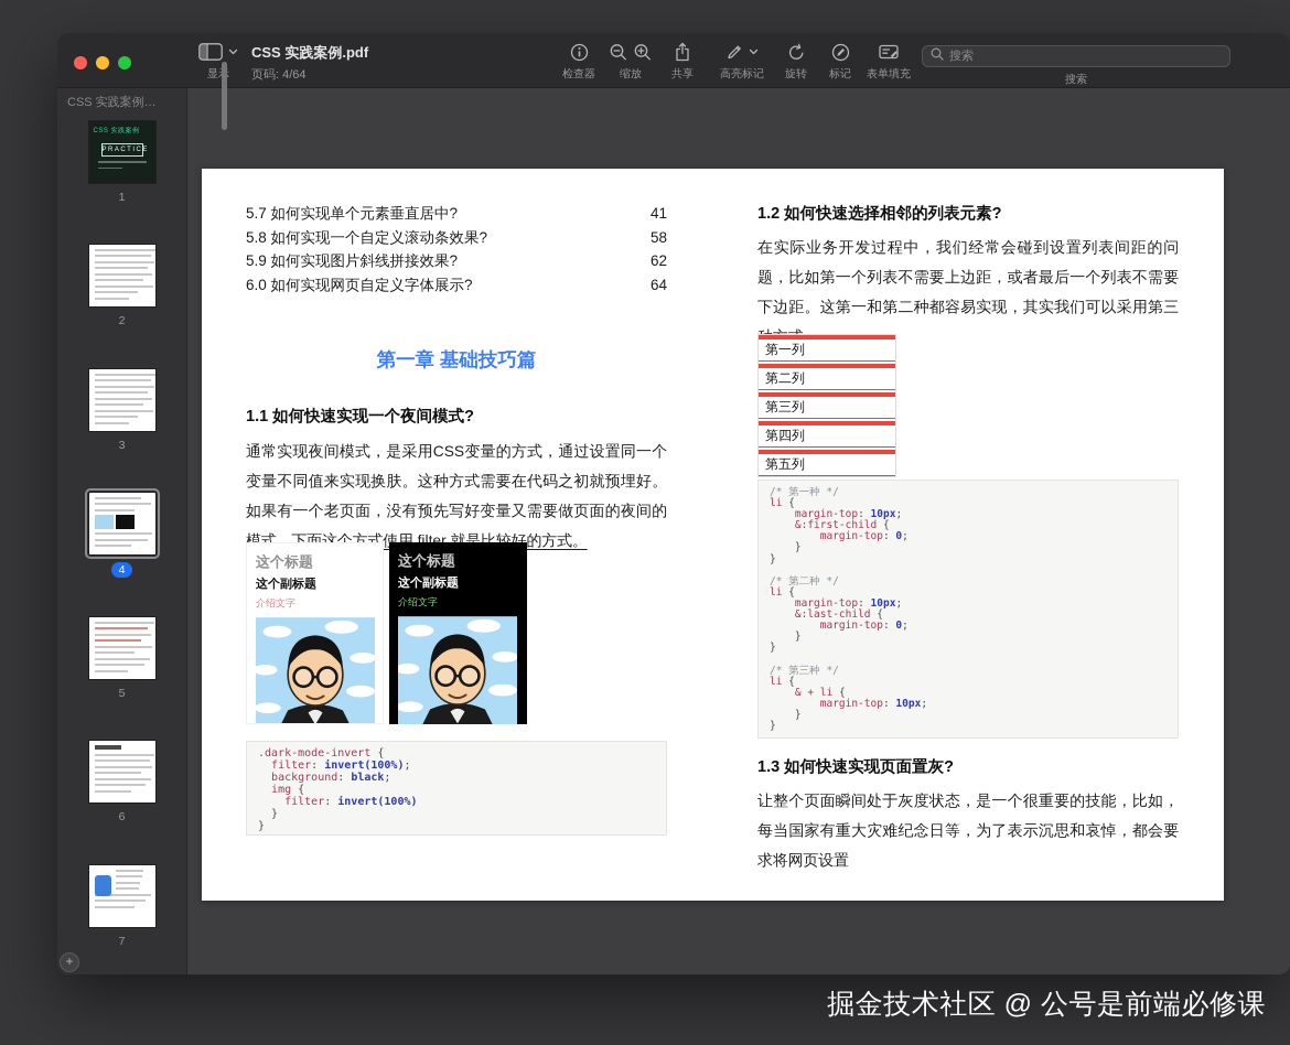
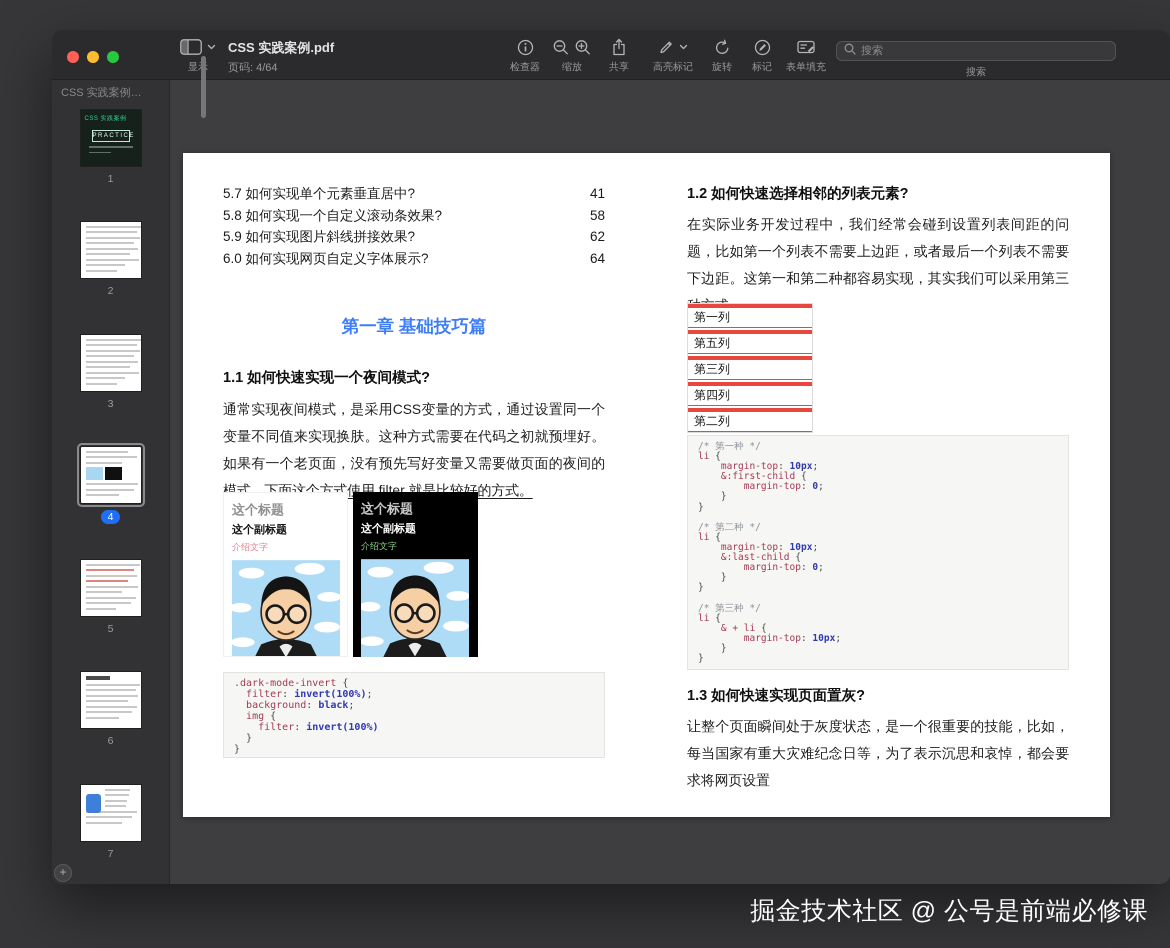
  CSS 实践案例.pdf
  页码: 4/64
  检查器
  缩放
  共享
  高亮标记
  旋转
  标记
  表单填充
  搜索
  搜索
  CSS 实践案例…
  1
  2
  3
  4
  5
  6
  7
  +
  5.7 如何实现单个元素垂直居中?
  41
  5.8 如何实现一个自定义滚动条效果?
  58
  5.9 如何实现图片斜线拼接效果?
  62
  6.0 如何实现网页自定义字体展示?
  64
  第一章 基础技巧篇
  1.1 如何快速实现一个夜间模式?
  通常实现夜间模式，是采用CSS变量的方式，通过设置同一个变量不同值来实现换肤。这种方式需要在代码之初就预埋好。如果有一个老页面，没有预先写好变量又需要做页面的夜间的模式，下面这个方式使用 filter 就是比较好的方式。
  这个标题
  这个副标题
  介绍文字
  这个标题
  这个副标题
  介绍文字
  .dark-mode-invert {
  filter: invert(100%);
  background: black;
  img {
  filter: invert(100%)
  }
  }
  1.2 如何快速选择相邻的列表元素?
  在实际业务开发过程中，我们经常会碰到设置列表间距的问题，比如第一个列表不需要上边距，或者最后一个列表不需要下边距。这第一和第二种都容易实现，其实我们可以采用第三
  第一列
- 第二列
+ 第五列
  第三列
  第四列
- 第五列
+ 第二列
  /* 第一种 */
  li {
  margin-top: 10px;
  &:first-child {
  margin-top: 0;
  }
  }
  /* 第二种 */
  li {
  margin-top: 10px;
  &:last-child {
  margin-top: 0;
  }
  }
  /* 第三种 */
  li {
  & + li {
  margin-top: 10px;
  }
  }
  1.3 如何快速实现页面置灰?
  让整个页面瞬间处于灰度状态，是一个很重要的技能，比如，每当国家有重大灾难纪念日等，为了表示沉思和哀悼，都会要求将网页设置
  掘金技术社区 @ 公号是前端必修课
